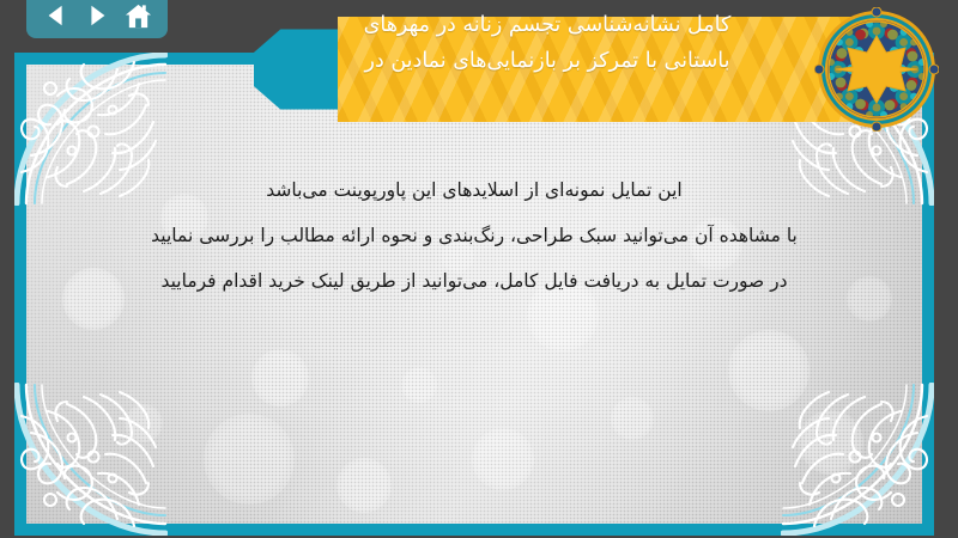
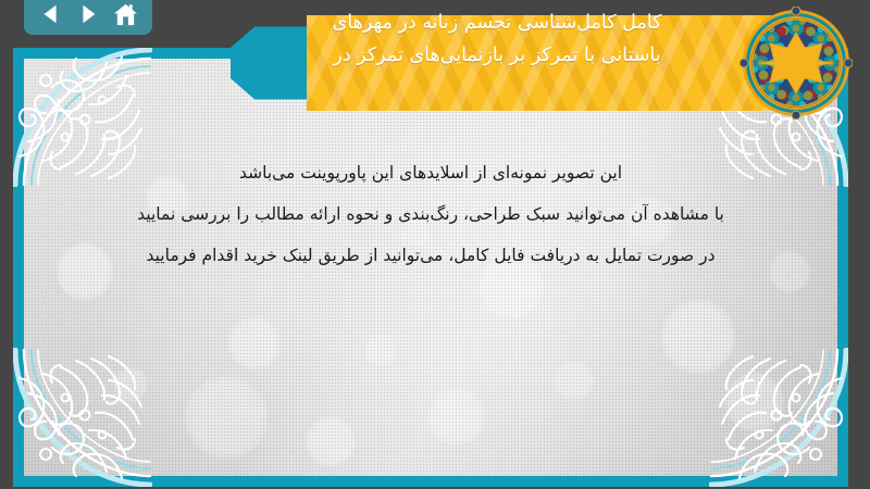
- این تمایل نمونه‌ای از اسلایدهای این پاورپوینت می‌باشد
+ این تصویر نمونه‌ای از اسلایدهای این پاورپوینت می‌باشد
  با مشاهده آن میتوانید سبک طراحی، رنگ‌بندی و نحوه ارائه مطالب را بررسی نمایید
  در صورت تمایل به دریافت فایل کامل، می‌توانید از طریق لینک خرید اقدام فرمایید
- کامل نشانه‌شناسی تجسم زنانه در مهرهای
+ کامل کامل‌شناسی تجسم زنانه در مهرهای
- باستانی با تمرکز بر بازنمایی‌های نمادین در
+ باستانی با تمرکز بر بازنمایی‌های تمرکز در
